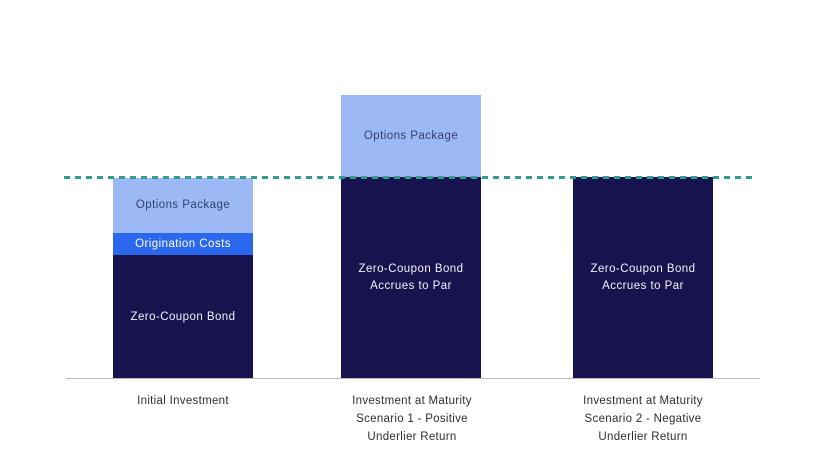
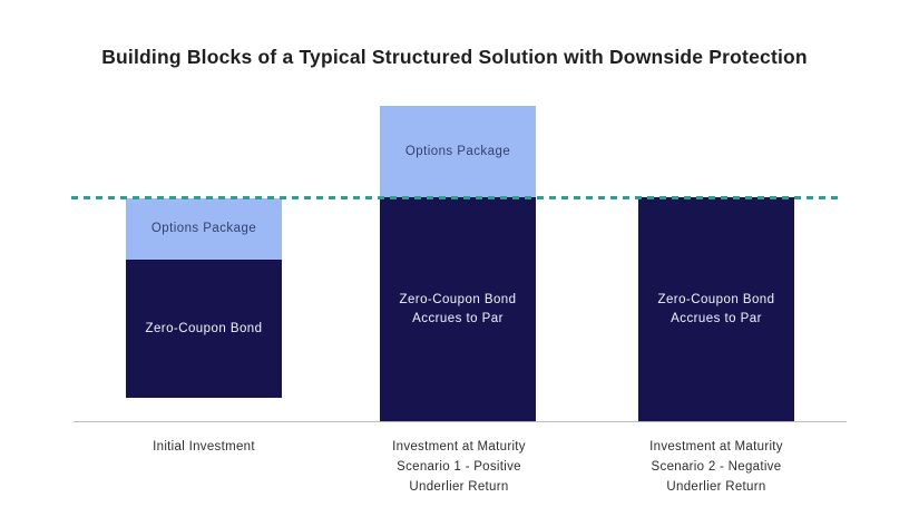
+ Building Blocks of a Typical Structured Solution with Downside Protection
  Options Package
- Origination Costs
  Zero-Coupon Bond
  Options Package
  Zero-Coupon Bond
  Accrues to Par
  Zero-Coupon Bond
  Accrues to Par
  Initial Investment
  Investment at Maturity
  Scenario 1 - Positive
  Underlier Return
  Investment at Maturity
  Scenario 2 - Negative
  Underlier Return
